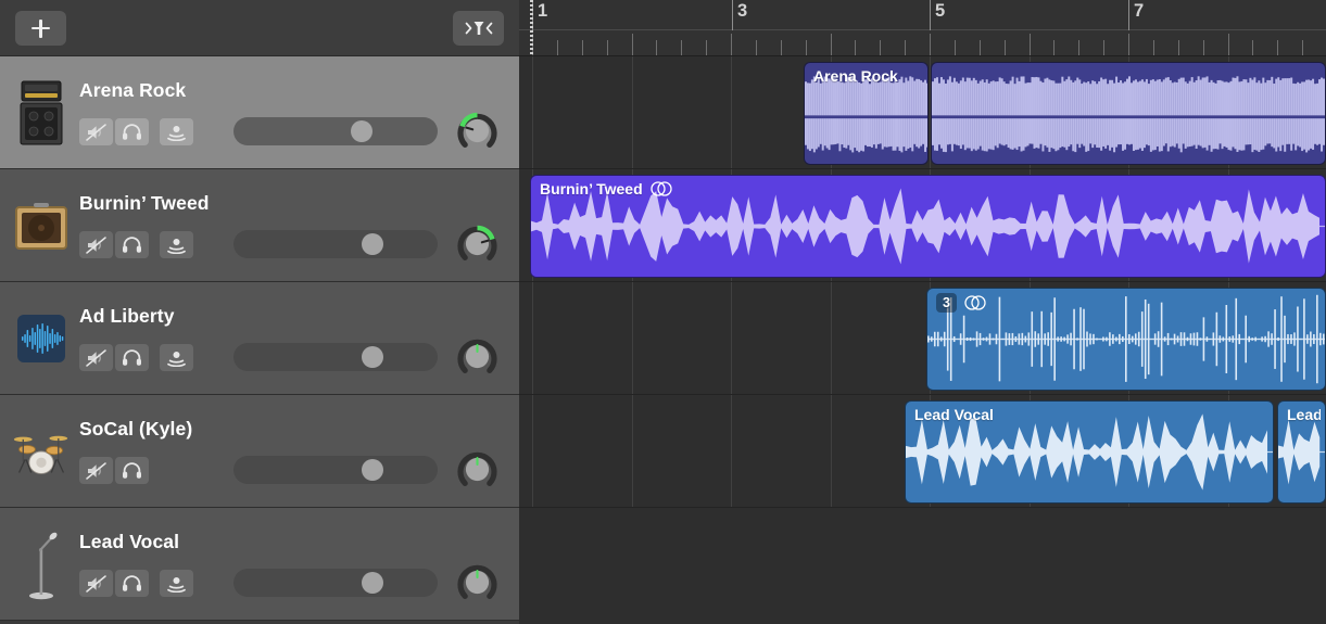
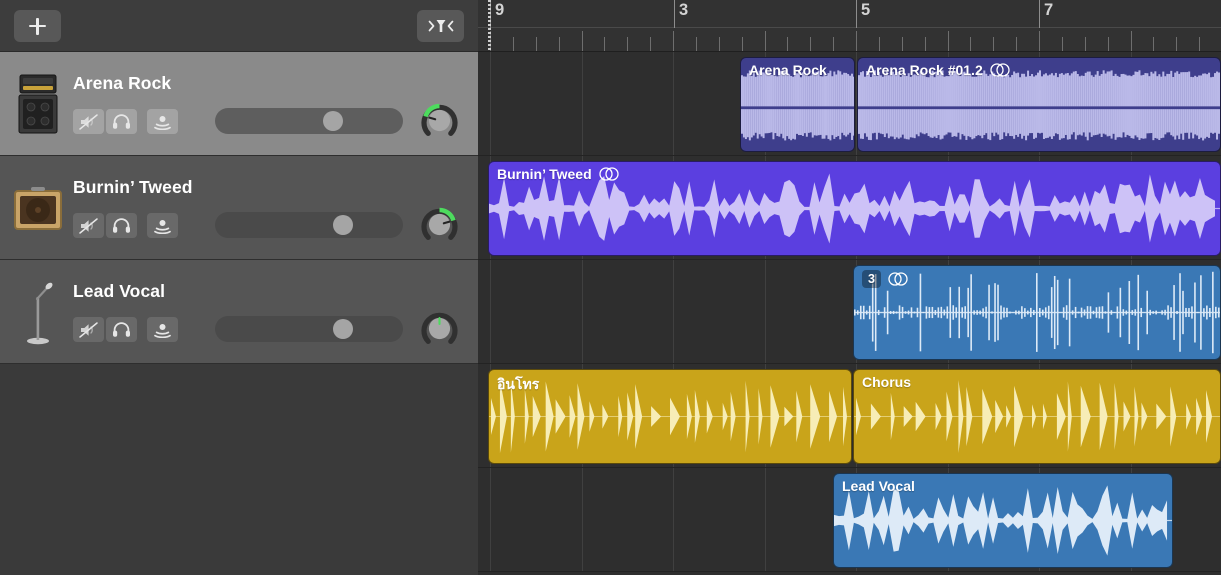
  Arena Rock
  Burnin’ Tweed
- Ad Liberty
- SoCal (Kyle)
  Lead Vocal
- 1
+ 9
  3
  5
  7
  Arena Rock
+ Arena Rock #01.2
  Burnin’ Tweed
  3
+ อินโทร
+ Chorus
  Lead Vocal
- Lead
